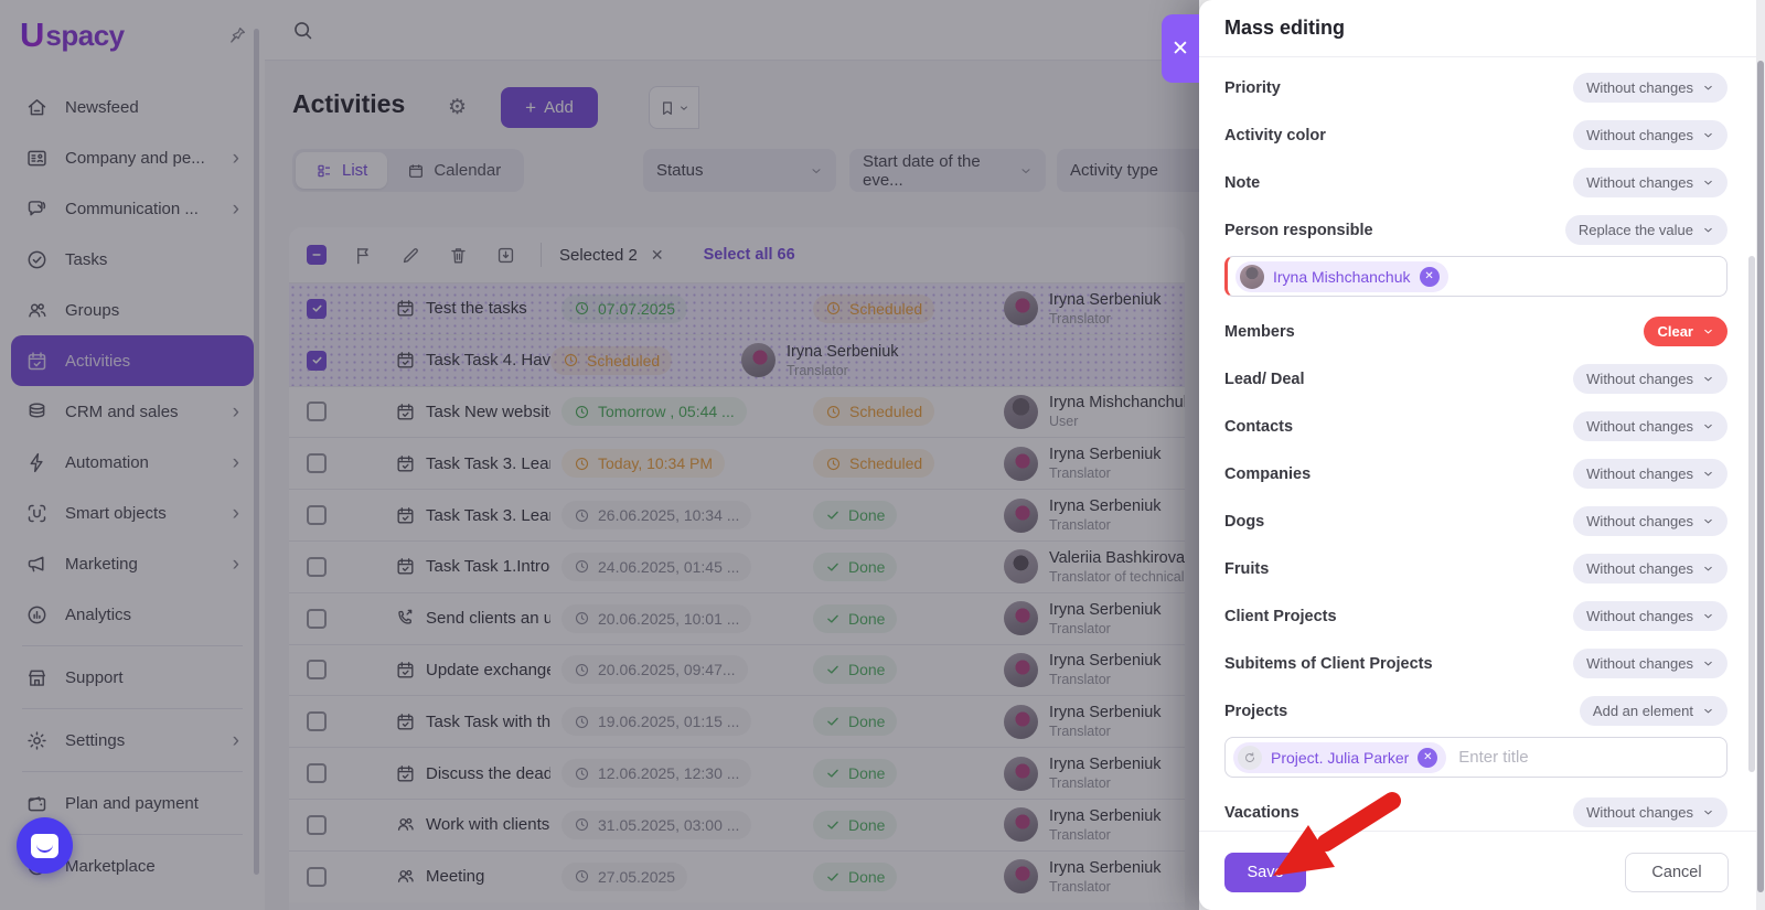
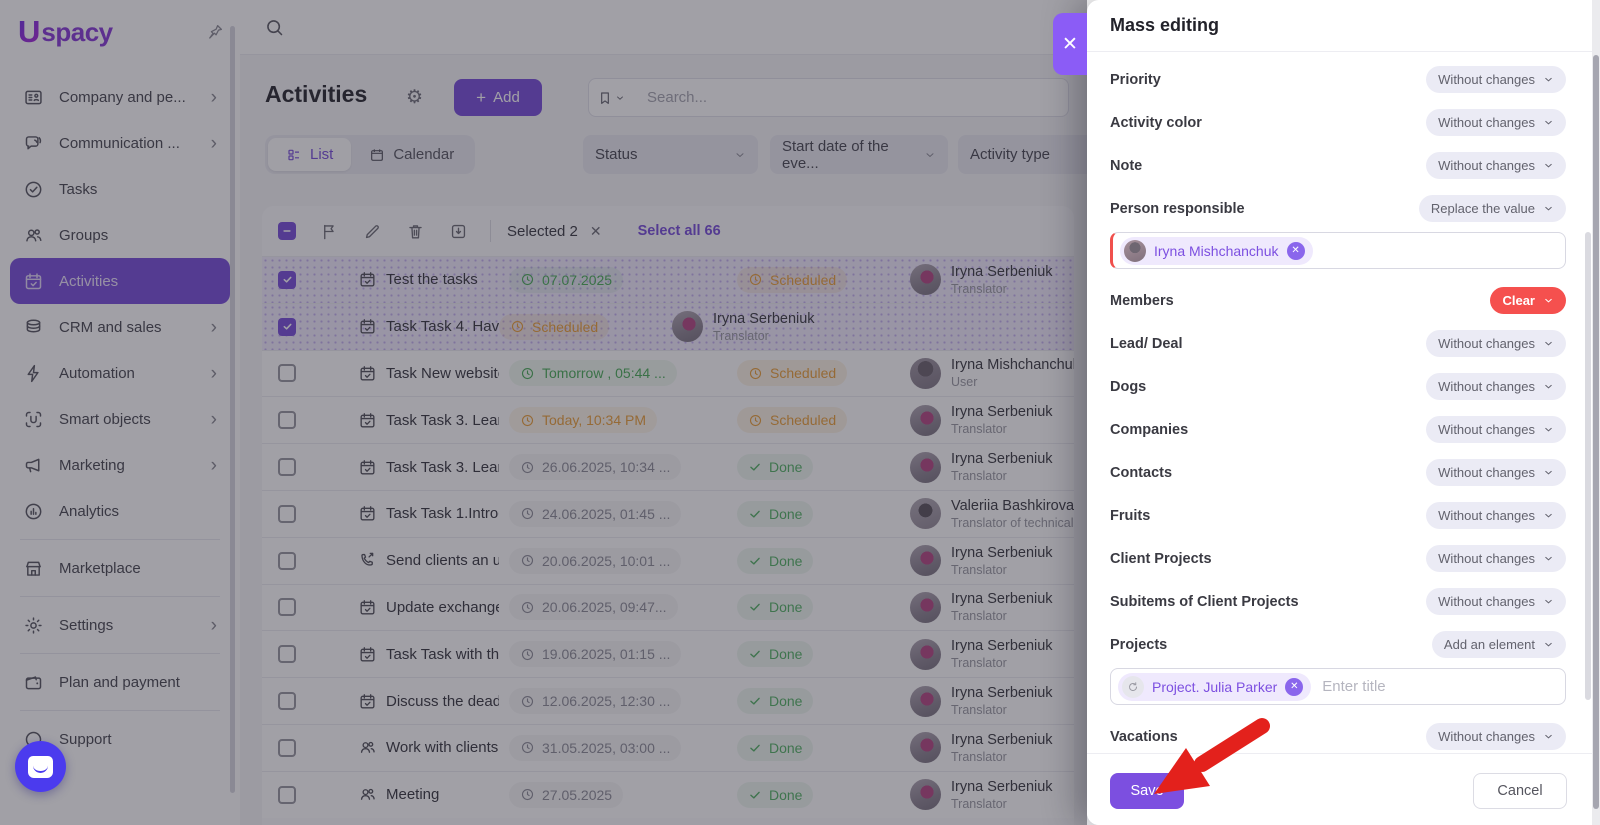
  U
  spacy
- Newsfeed
  Company and pe...
  ›
  Communication ...
  ›
  Tasks
  Groups
  Activities
  CRM and sales
  ›
  Automation
  ›
  Smart objects
  ›
  Marketing
  ›
  Analytics
- Support
+ Marketplace
  Settings
  ›
  Plan and payment
- Marketplace
+ Support
  Activities
  ⚙
  +
  Add
+ Search...
  List
  Calendar
  Status
  Start date of the eve...
  Activity type
  Selected 2
  ✕
  Select all 66
  Test the tasks
  07.07.2025
  Scheduled
  Iryna Serbeniuk
  Translator
  Task Task 4. Hav
  Scheduled
  Iryna Serbeniuk
  Translator
  Task New websit
  Tomorrow , 05:44 ...
  Scheduled
  Iryna Mishchanchu
  User
  Today, 10:34 PM
  Scheduled
  Iryna Serbeniuk
  Translator
  26.06.2025, 10:34 ...
  Done
  Iryna Serbeniuk
  Translator
  Task Task 1.Intro
  24.06.2025, 01:45 ...
  Done
  Valeriia Bashkirova
  Translator of technical
  Send clients an u
  20.06.2025, 10:01 ...
  Done
  Iryna Serbeniuk
  Translator
  Update exchang
  20.06.2025, 09:47...
  Done
  Iryna Serbeniuk
  Translator
  Task Task with th
  19.06.2025, 01:15 ...
  Done
  Iryna Serbeniuk
  Translator
  Discuss the dead
  12.06.2025, 12:30 ...
  Done
  Iryna Serbeniuk
  Translator
  Work with clients
  31.05.2025, 03:00 ...
  Done
  Iryna Serbeniuk
  Translator
  Meeting
  27.05.2025
  Done
  Iryna Serbeniuk
  Translator
  ✕
  Mass editing
  Priority
  Without changes
  Activity color
  Without changes
  Note
  Without changes
  Person responsible
  Replace the value
  Iryna Mishchanchuk
  ✕
  Members
  Clear
  Lead/ Deal
  Without changes
- Contacts
+ Dogs
  Without changes
  Companies
  Without changes
- Dogs
+ Contacts
  Without changes
  Fruits
  Without changes
  Client Projects
  Without changes
  Subitems of Client Projects
  Without changes
  Projects
  Add an element
  Project. Julia Parker
  ✕
  Enter title
  Vacations
  Without changes
  Sav
  Cancel
